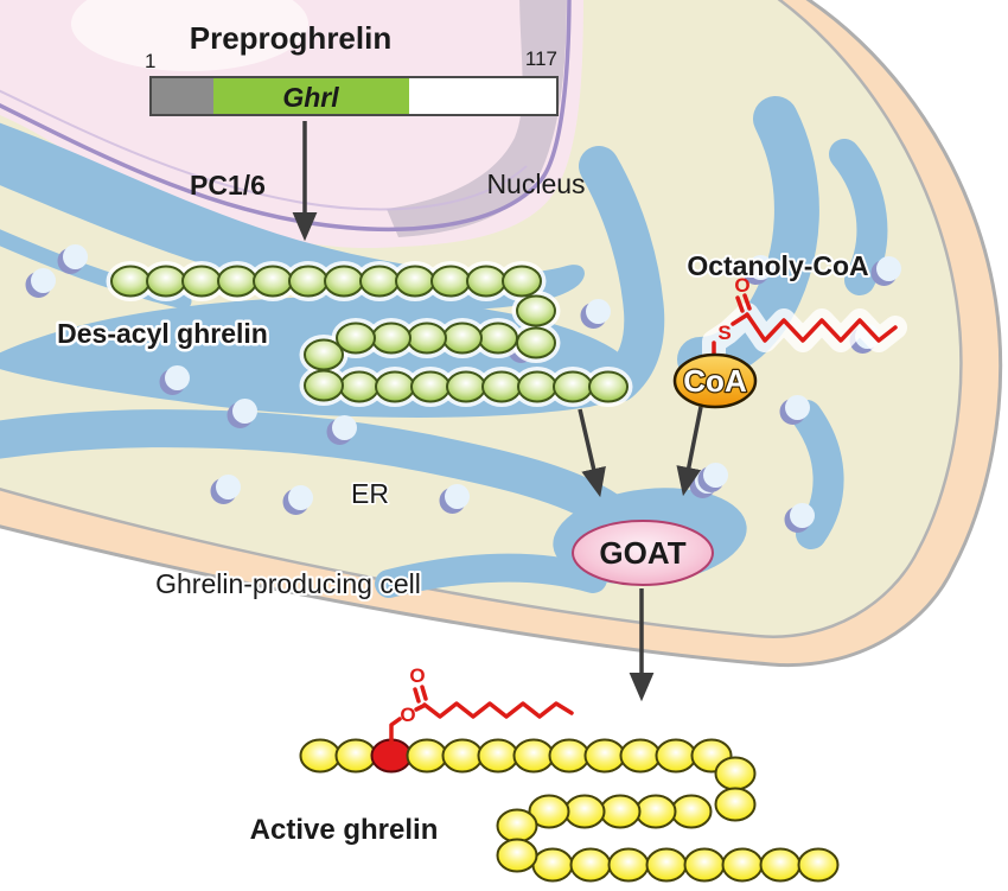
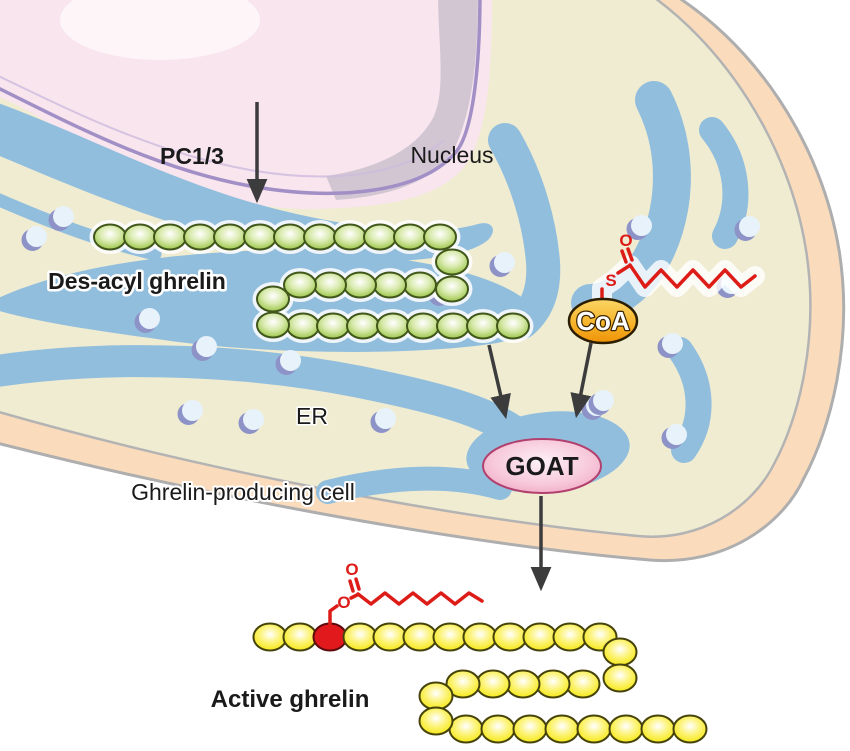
- Preproghrelin
- 1
- 117
- Ghrl
- PC1/6
+ PC1/3
  Nucleus
  Des-acyl ghrelin
  ER
  Ghrelin-producing cell
- Octanoly-CoA
  S
  O
  CoA
  GOAT
  O
  O
  Active ghrelin
